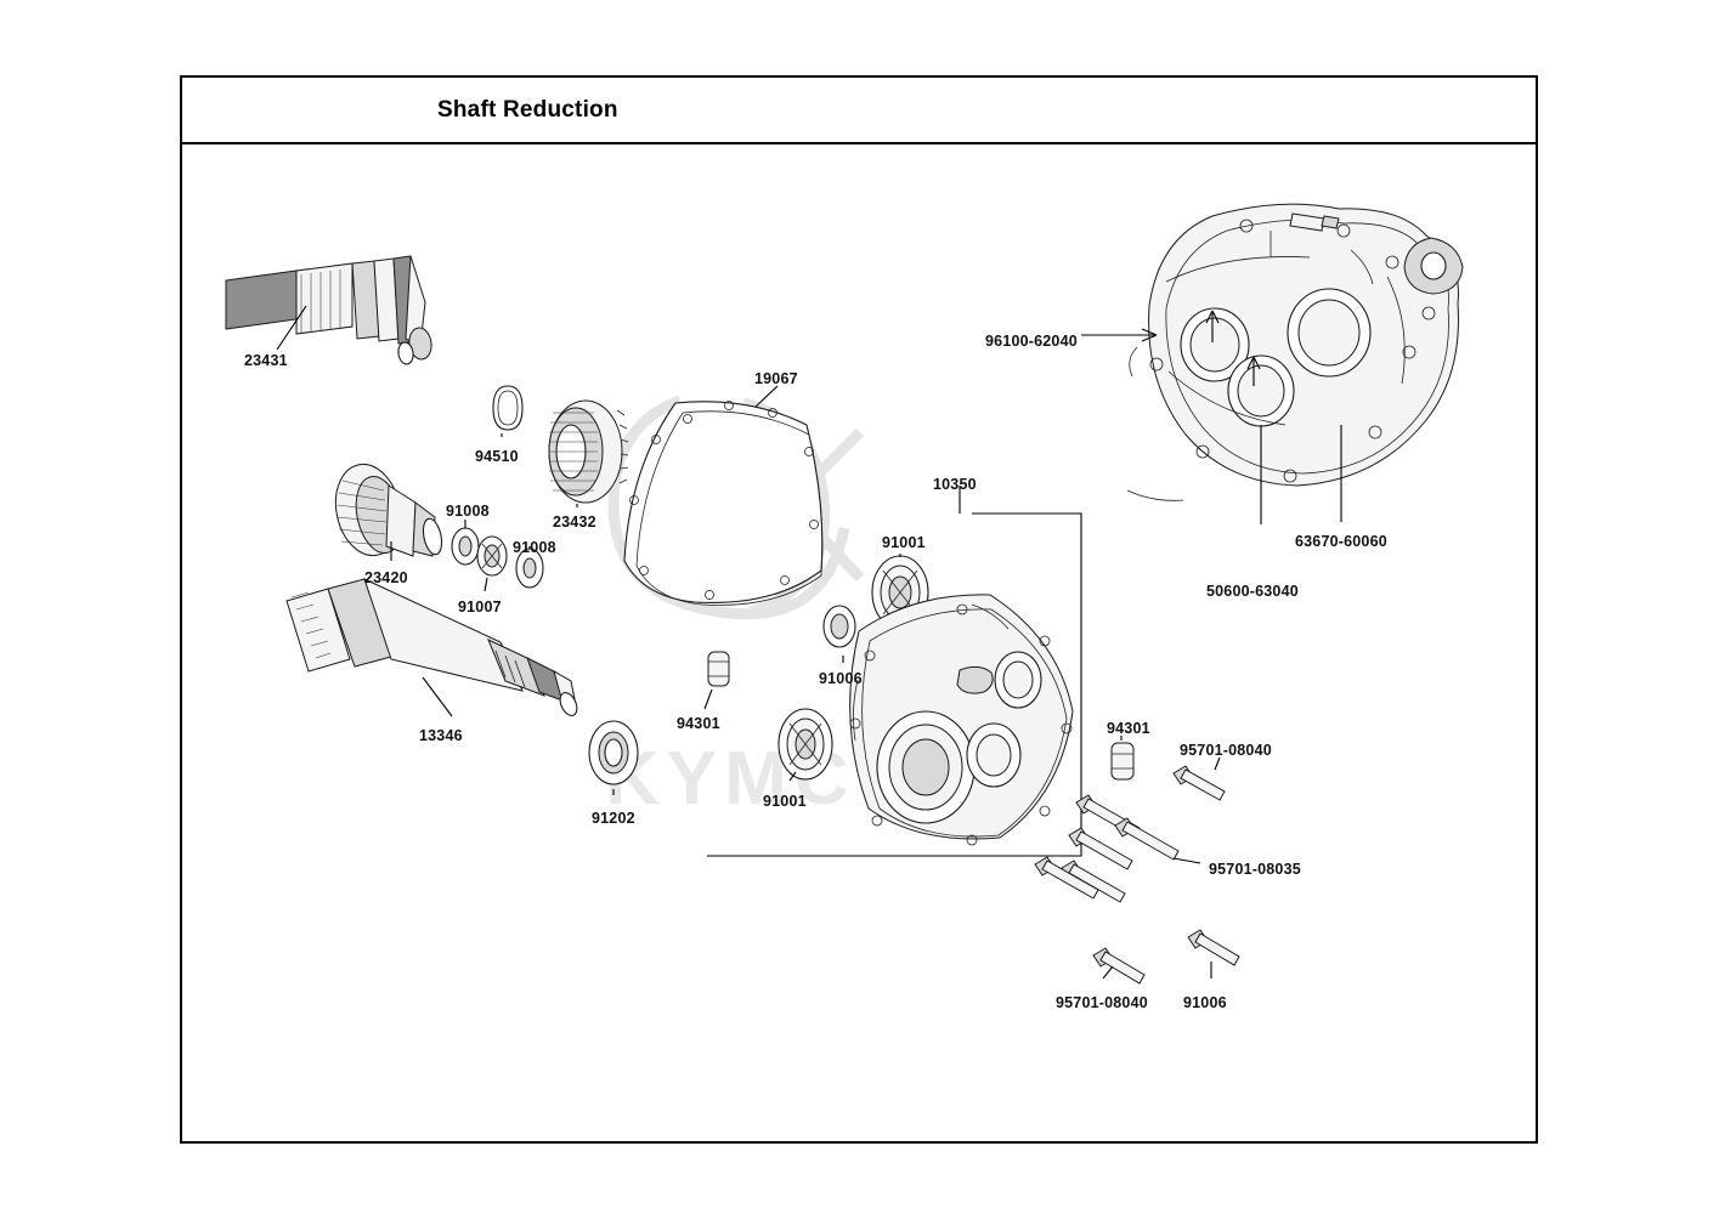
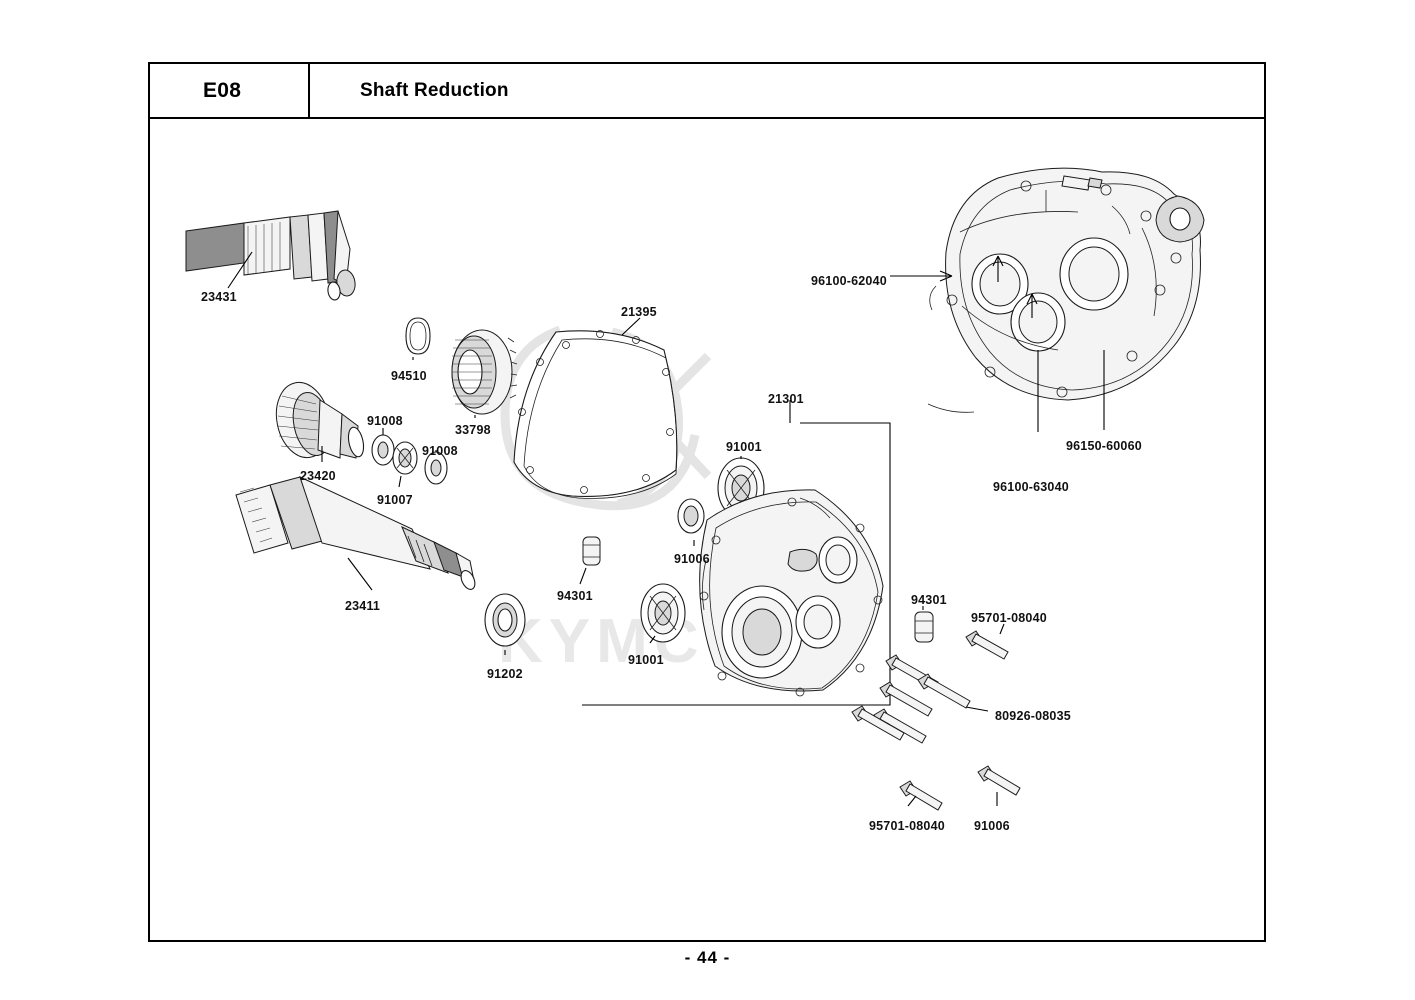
  KYMC
+ E08
  Shaft Reduction
+ - 44 -
  23431
  94510
- 23432
+ 33798
  23420
  91008
  91007
  91008
- 13346
+ 23411
  91202
- 19067
+ 21395
  94301
  91006
  91001
  91001
- 10350
+ 21301
  94301
  95701-08040
- 95701-08035
+ 80926-08035
  95701-08040
  91006
  96100-62040
- 63670-60060
+ 96150-60060
- 50600-63040
+ 96100-63040
